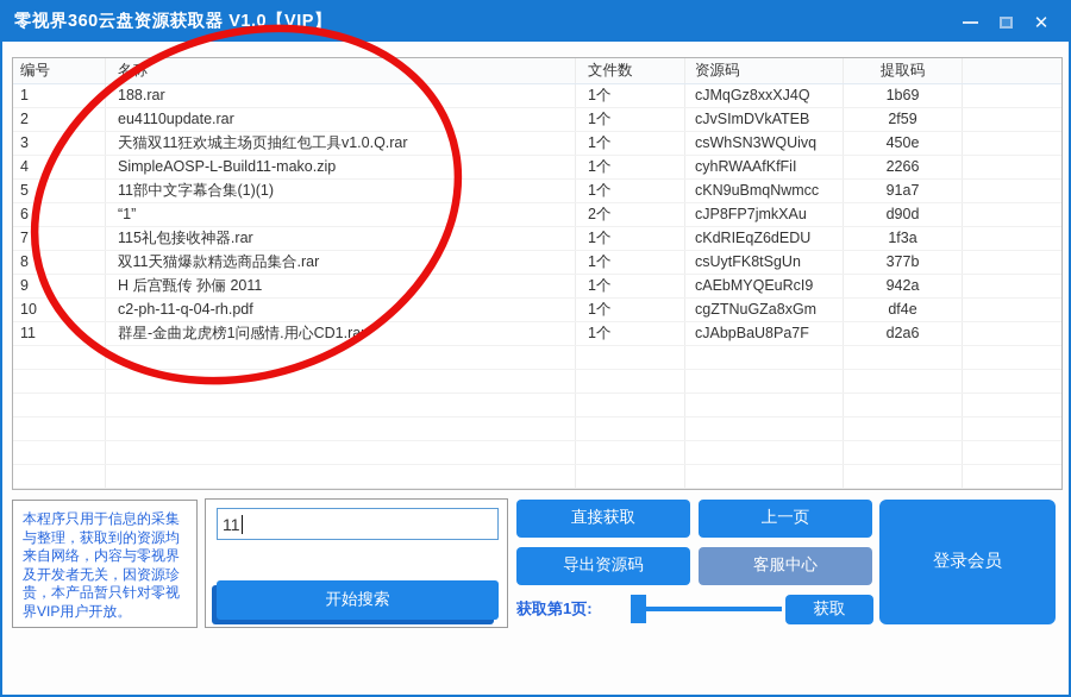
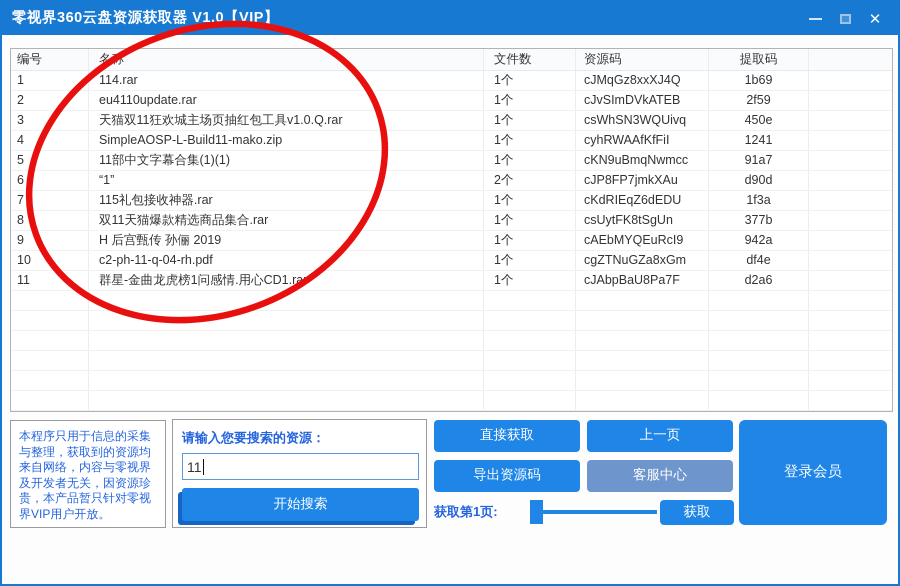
  零视界360云盘资源获取器 V1.0【VIP】
  ✕
  编号
  文件数
  资源码
  提取码
  1
- 188.rar
+ 114.rar
  1个
  cJMqGz8xxXJ4Q
  1b69
  2
  eu4110update.rar
  1个
  cJvSImDVkATEB
  2f59
  3
  天猫双11狂欢城主场页抽红包工具v1.0.Q.rar
  1个
  csWhSN3WQUivq
  450e
  4
  SimpleAOSP-L-Build11-mako.zip
  1个
  cyhRWAAfKfFiI
- 2266
+ 1241
  5
  11部中文字幕合集(1)(1)
  1个
  cKN9uBmqNwmcc
  91a7
  6
  “1”
  2个
  cJP8FP7jmkXAu
  d90d
  7
  115礼包接收神器.rar
  1个
  cKdRIEqZ6dEDU
  1f3a
  8
  双11天猫爆款精选商品集合.rar
  1个
  csUytFK8tSgUn
  377b
  9
- H 后宫甄传 孙俪 2011
+ H 后宫甄传 孙俪 2019
  1个
  cAEbMYQEuRcI9
  942a
  10
  c2-ph-11-q-04-rh.pdf
  1个
  cgZTNuGZa8xGm
  df4e
  11
  群星-金曲龙虎榜1问感情.用心CD1.ra
  1个
  cJAbpBaU8Pa7F
  d2a6
  本程序只用于信息的采集与整理，获取到的资源均来自网络，内容与零视界及开发者无关，因资源珍贵，本产品暂只针对零视界VIP用户开放。
+ 请输入您要搜索的资源：
  11
  开始搜索
  直接获取
  上一页
  导出资源码
  客服中心
  获取第1页:
  获取
  登录会员
